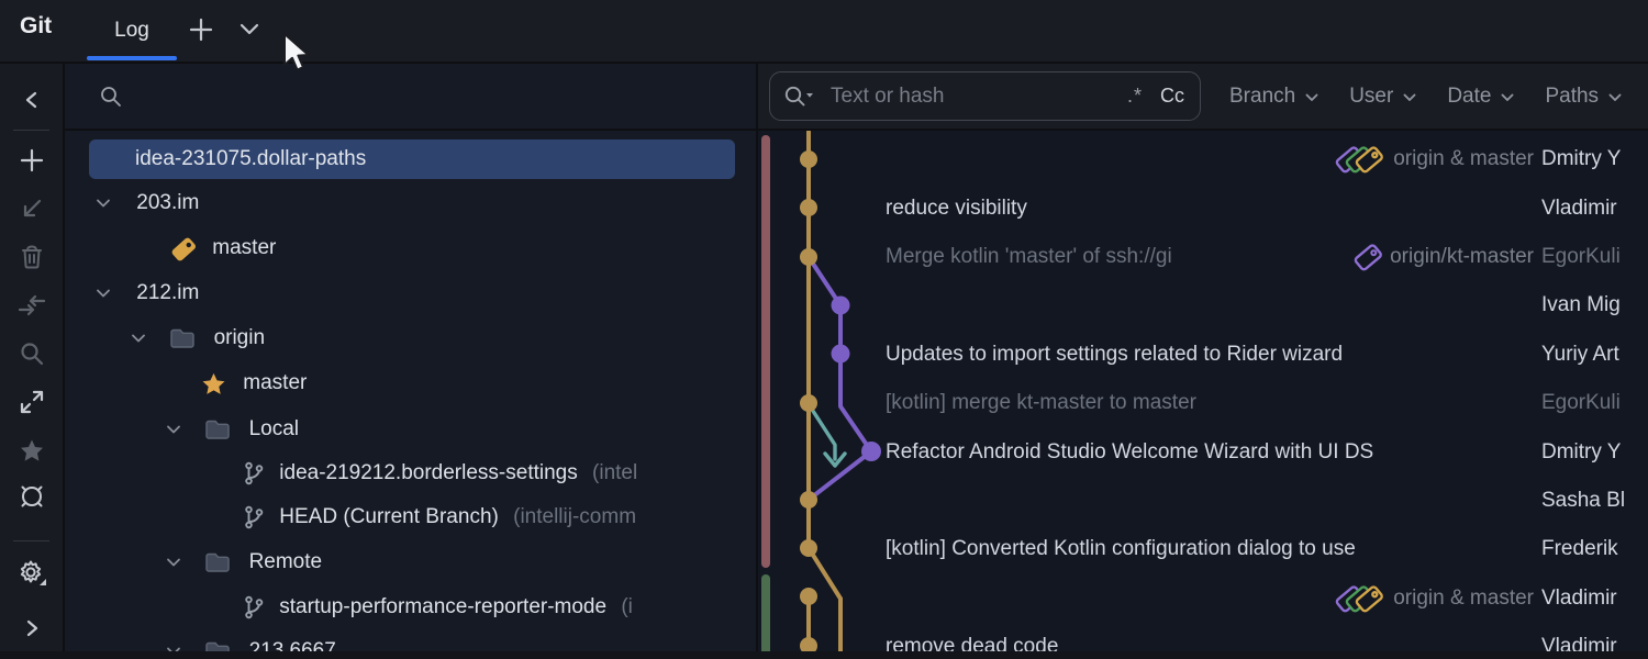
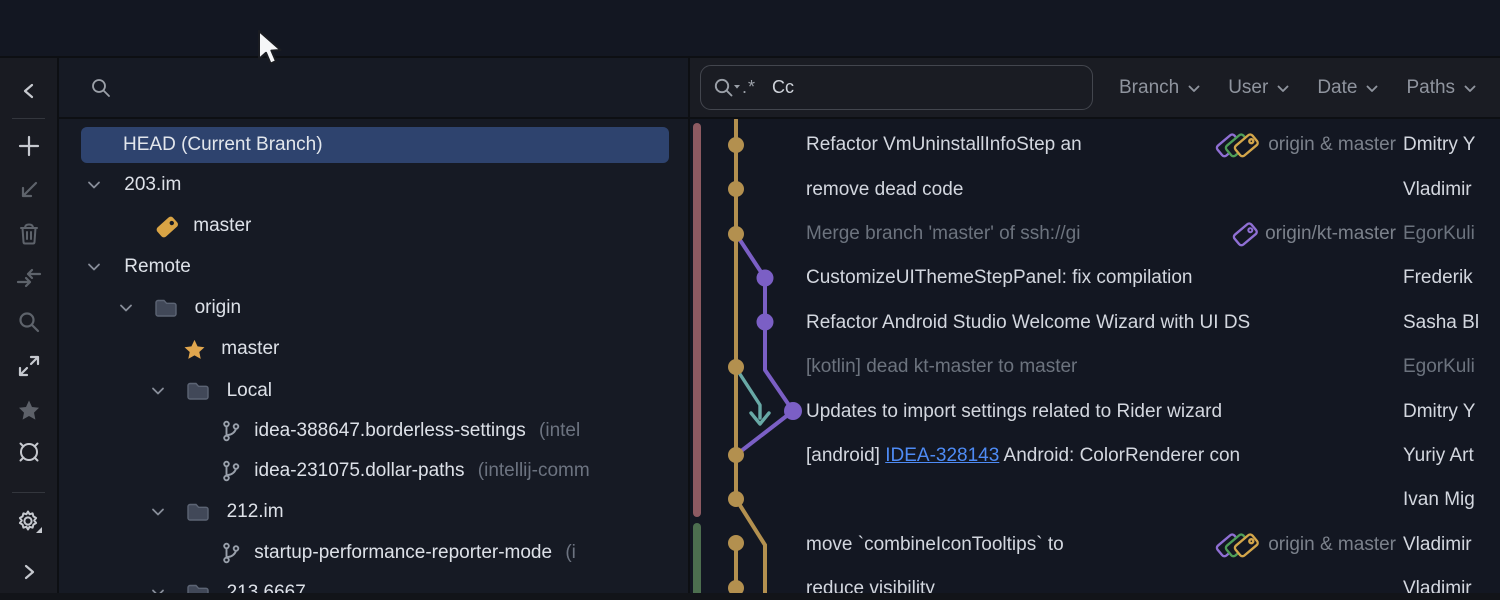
- Git
- Log
- idea-231075.dollar-paths
+ HEAD (Current Branch)
  203.im
  master
- 212.im
+ Remote
  origin
  master
  Local
- idea-219212.borderless-settings (intel
+ idea-388647.borderless-settings (intel
- HEAD (Current Branch) (intellij-comm
+ idea-231075.dollar-paths (intellij-comm
- Remote
+ 212.im
  startup-performance-reporter-mode (i
- Text or hash
  .*
  Cc
  Branch
  User
  Date
  Paths
+ Refactor VmUninstallInfoStep an
  origin & master
  Dmitry Y
- reduce visibility
+ remove dead code
  Vladimir
- Merge kotlin 'master' of ssh://gi
+ Merge branch 'master' of ssh://gi
  origin/kt-master
  EgorKuli
+ CustomizeUIThemeStepPanel: fix compilation
- Ivan Mig
+ Frederik
- Updates to import settings related to Rider wizard
+ Refactor Android Studio Welcome Wizard with UI DS
- Yuriy Art
+ Sasha Bl
- [kotlin] merge kt-master to master
+ [kotlin] dead kt-master to master
  EgorKuli
- Refactor Android Studio Welcome Wizard with UI DS
+ Updates to import settings related to Rider wizard
  Dmitry Y
+ [android] IDEA-328143 Android: ColorRenderer con
- Sasha Bl
+ Yuriy Art
- [kotlin] Converted Kotlin configuration dialog to use
- Frederik
+ Ivan Mig
+ move `combineIconTooltips` to
  origin & master
  Vladimir
- remove dead code
+ reduce visibility
  Vladimir
